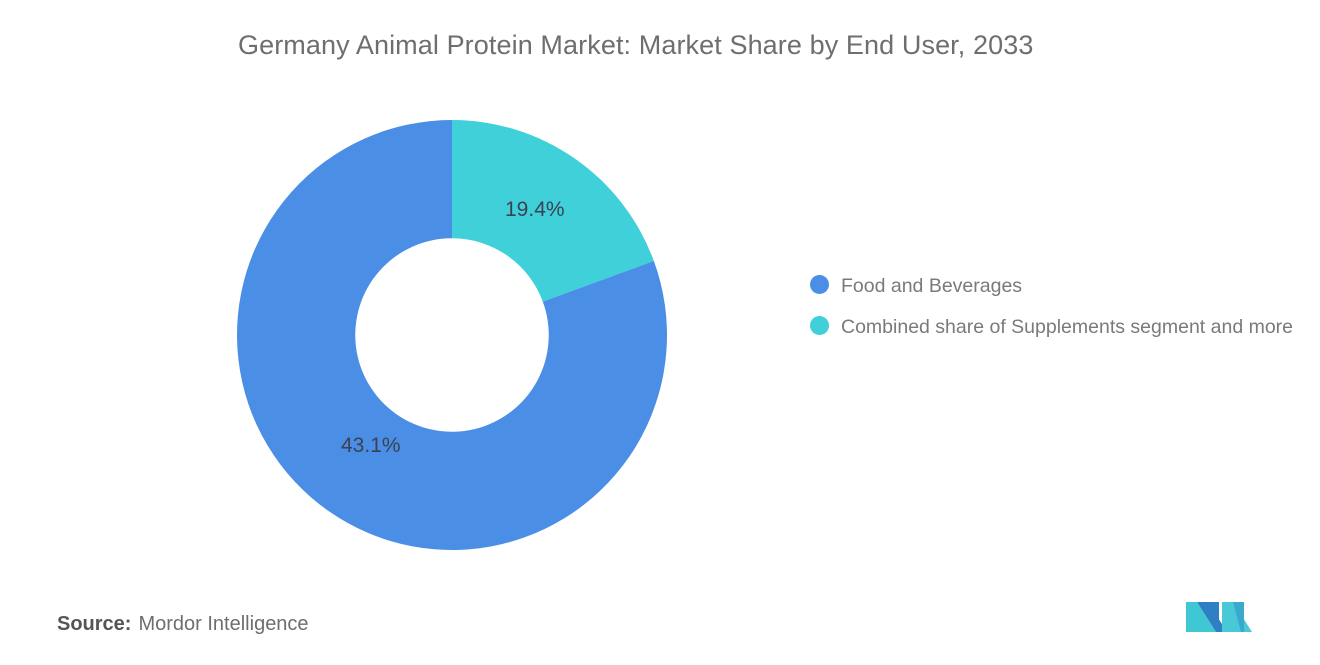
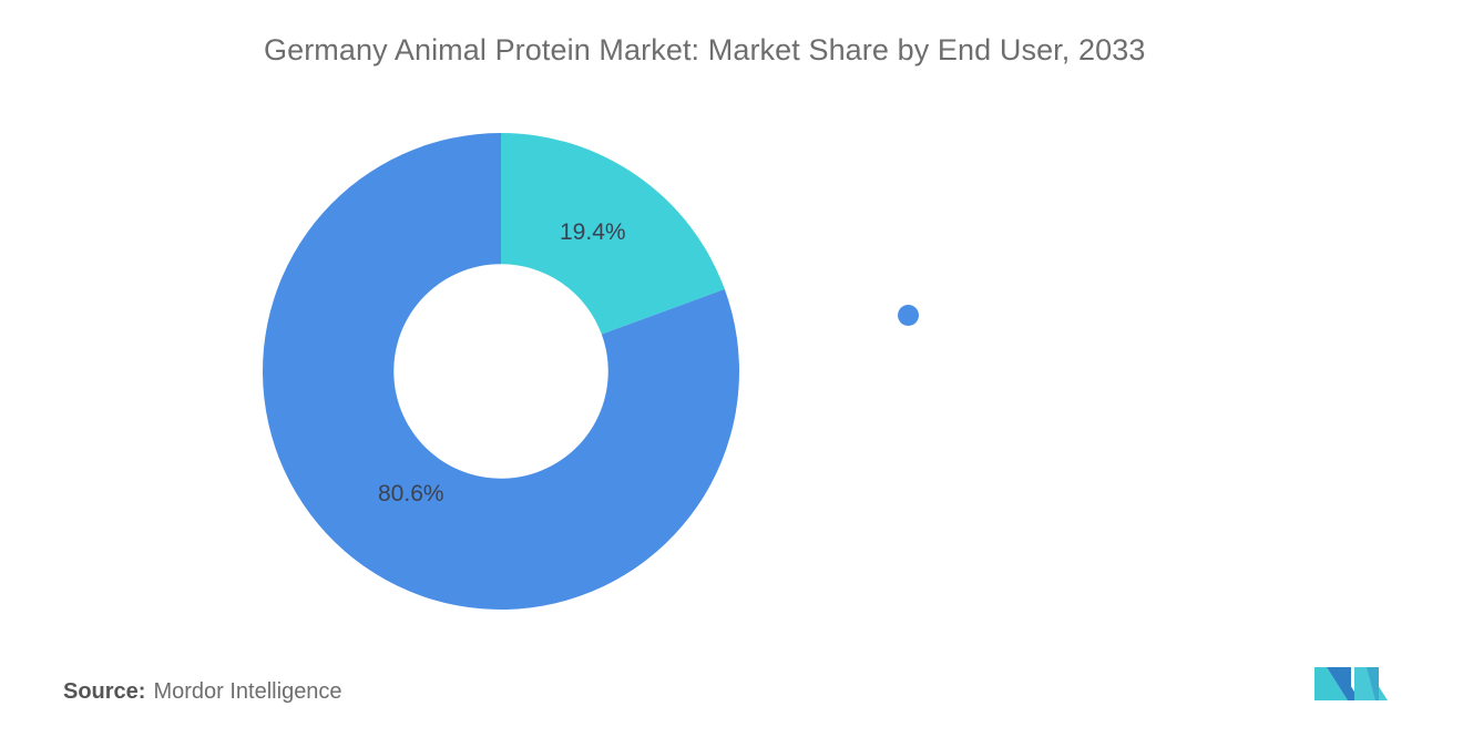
  Germany Animal Protein Market: Market Share by End User, 2033
- 43.1%
+ 80.6%
  19.4%
- Food and Beverages
- Combined share of Supplements segment and more
  Source: Mordor Intelligence
